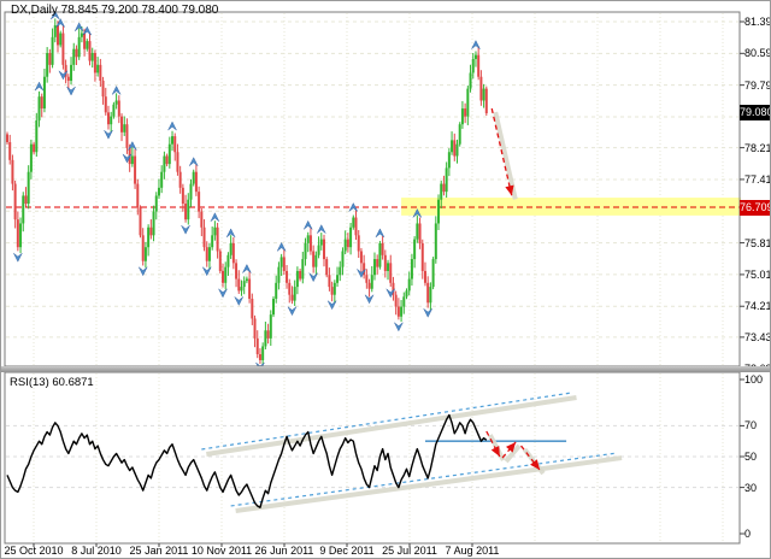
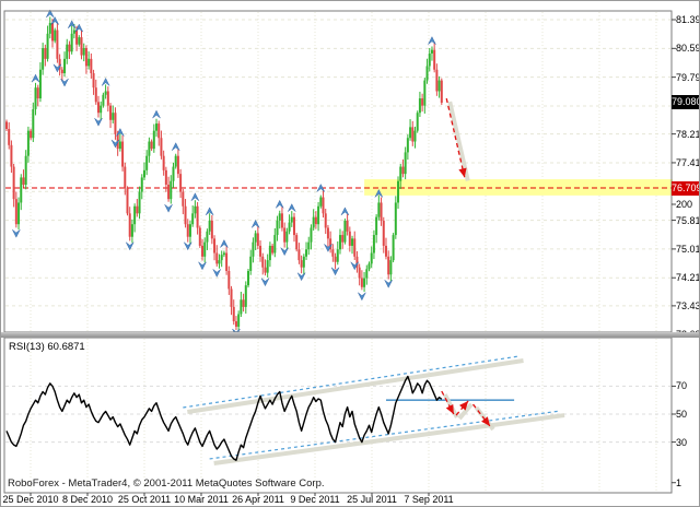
- DX,Daily 78.845 79.200 78.400 79.080
  RSI(13) 60.6871
+ RoboForex - MetaTrader4, © 2001-2011 MetaQuotes Software Corp.
  81.39
  80.59
  79.79
  78.21
  77.41
  75.81
  75.01
  74.21
  73.43
- 100
+ 200
  70
  50
  30
- 0
+ 1
- 25 Oct 2010
+ 25 Dec 2010
- 8 Jul 2010
+ 8 Dec 2010
- 25 Jan 2011
+ 25 Oct 2011
- 10 Nov 2011
+ 10 Mar 2011
- 26 Jun 2011
+ 26 Apr 2011
  9 Dec 2011
  25 Jul 2011
- 7 Aug 2011
+ 7 Sep 2011
  79.08
  76.70
